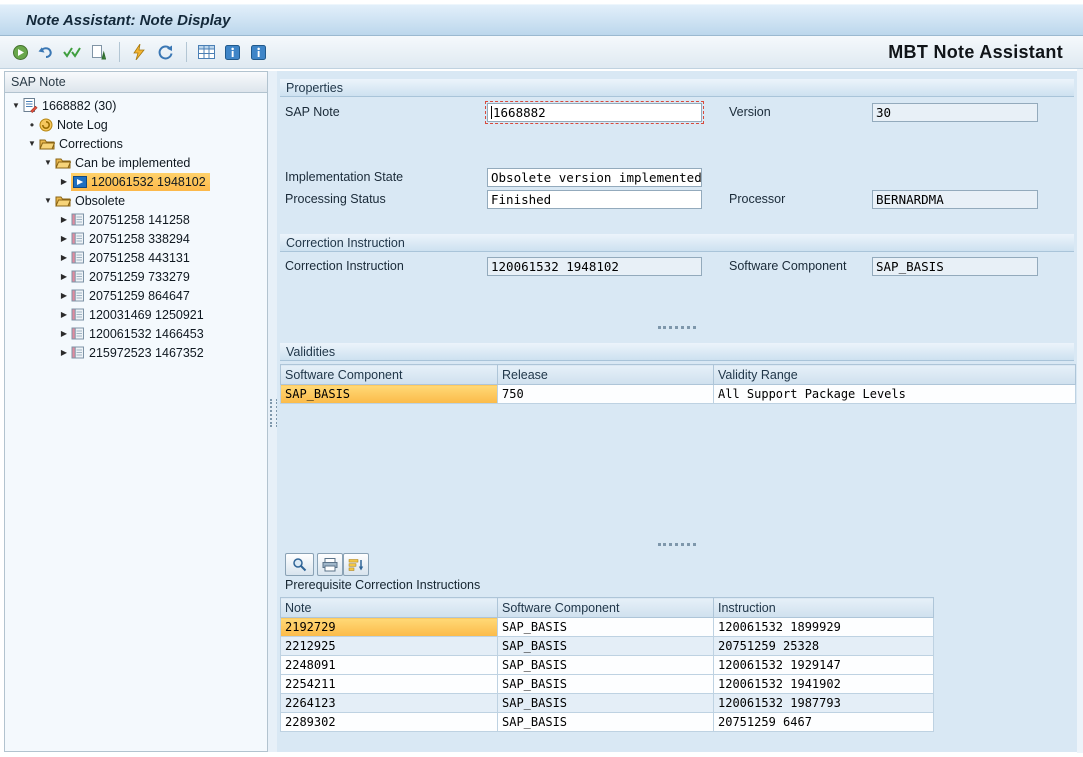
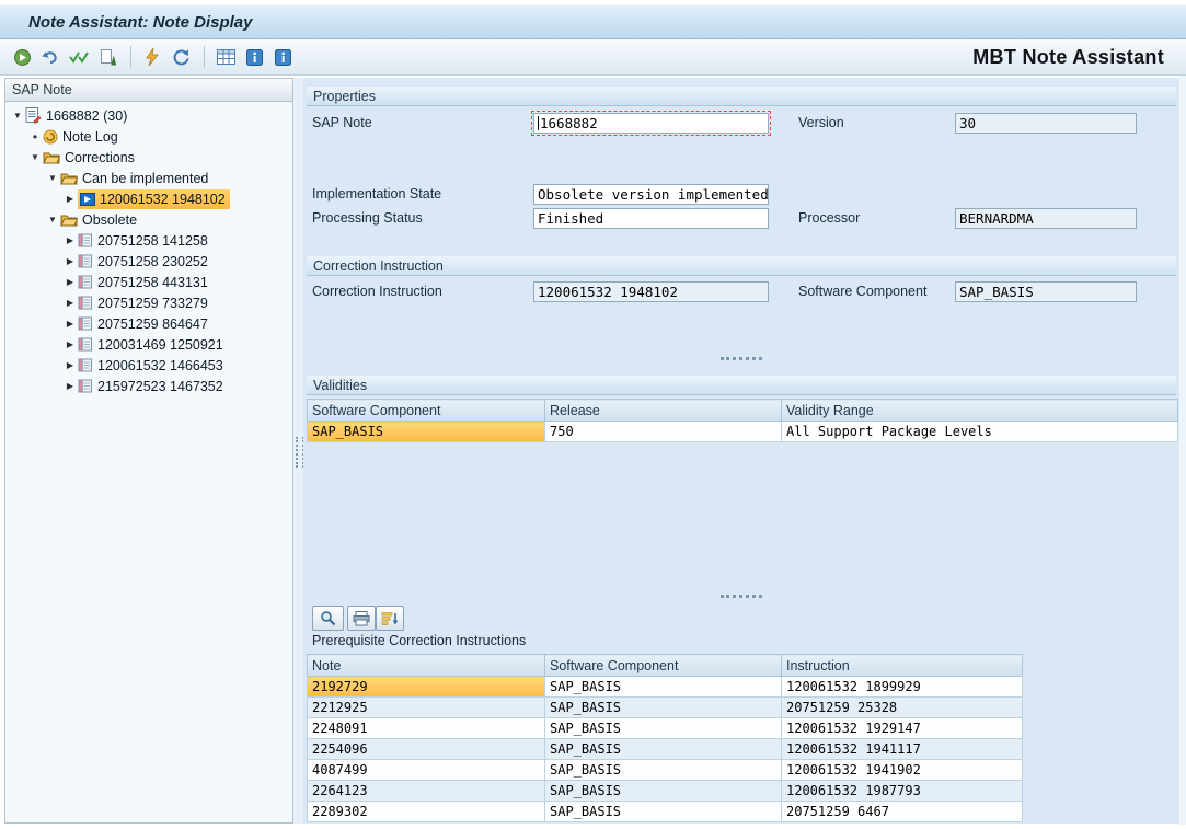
  Note Assistant: Note Display
  MBT Note Assistant
  SAP Note
  ▼
  1668882 (30)
  •
  Note Log
  ▼
  Corrections
  ▼
  Can be implemented
  ▶
  120061532 1948102
  ▼
  Obsolete
  ▶
  20751258 141258
  ▶
- 20751258 338294
+ 20751258 230252
  ▶
  20751258 443131
  ▶
  20751259 733279
  ▶
  20751259 864647
  ▶
  120031469 1250921
  ▶
  120061532 1466453
  ▶
  215972523 1467352
  Properties
  SAP Note
  1668882
  Version
  30
  Implementation State
  Obsolete version implemented
  Processing Status
  Finished
  Processor
  BERNARDMA
  Correction Instruction
  Correction Instruction
  120061532 1948102
  Software Component
  SAP_BASIS
  Validities
  Software Component	Release	Validity Range
  SAP_BASIS	750	All Support Package Levels
  Prerequisite Correction Instructions
  Note	Software Component	Instruction
  2192729	SAP_BASIS	120061532 1899929
  2212925	SAP_BASIS	20751259 25328
  2248091	SAP_BASIS	120061532 1929147
+ 2254096	SAP_BASIS	120061532 1941117
- 2254211	SAP_BASIS	120061532 1941902
+ 4087499	SAP_BASIS	120061532 1941902
  2264123	SAP_BASIS	120061532 1987793
  2289302	SAP_BASIS	20751259 6467
